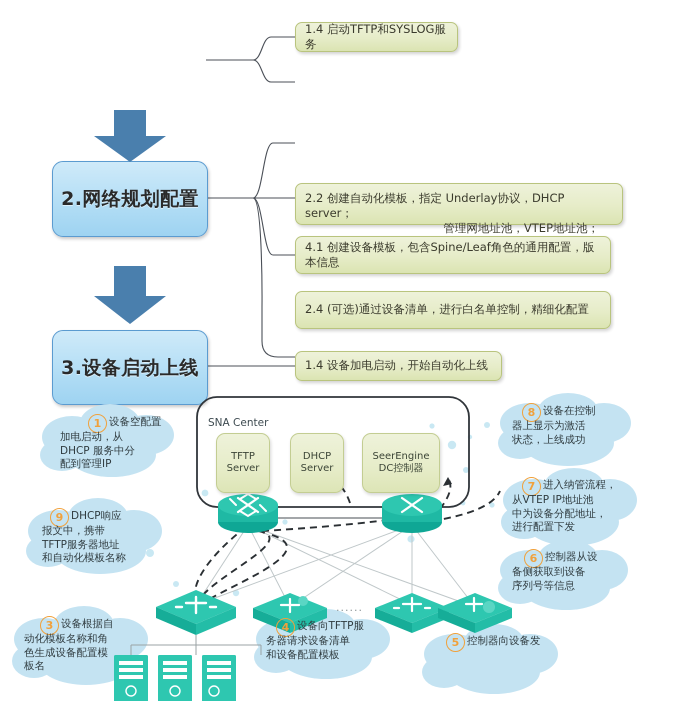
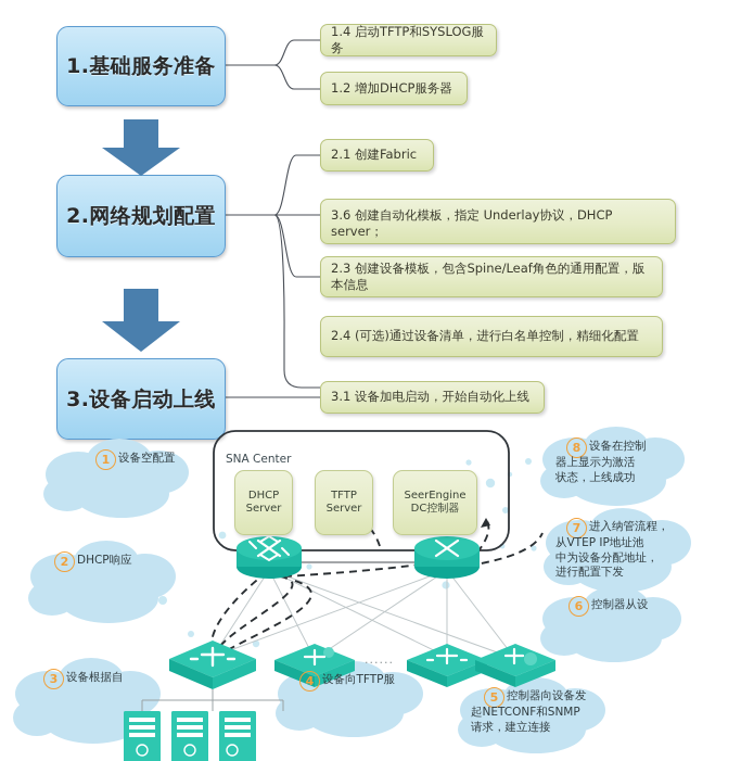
+ 1.基础服务准备
  2.网络规划配置
  3.设备启动上线
  1.4 启动TFTP和SYSLOG服务
+ 1.2 增加DHCP服务器
+ 2.1 创建Fabric
- 2.2 创建自动化模板，指定 Underlay协议，DHCP server；
+ 3.6 创建自动化模板，指定 Underlay协议，DHCP server；
- 管理网地址池，VTEP地址池；
- 4.1 创建设备模板，包含Spine/Leaf角色的通用配置，版本信息
+ 2.3 创建设备模板，包含Spine/Leaf角色的通用配置，版本信息
  2.4 (可选)通过设备清单，进行白名单控制，精细化配置
- 1.4 设备加电启动，开始自动化上线
+ 3.1 设备加电启动，开始自动化上线
  SNA Center
- TFTP
+ DHCP
  Server
- DHCP
+ TFTP
  Server
  SeerEngine
  DC控制器
  ······
  1
  设备空配置
- 加电启动，从
- DHCP 服务中分
- 配到管理IP
- 9
+ 2
  DHCP响应
- 报文中，携带
- TFTP服务器地址
- 和自动化模板名称
  3
  设备根据自
- 动化模板名称和角
- 色生成设备配置模
- 板名
  4
  设备向TFTP服
- 务器请求设备清单
- 和设备配置模板
  5
  控制器向设备发
+ 起NETCONF和SNMP
+ 请求，建立连接
  6
  控制器从设
- 备侧获取到设备
- 序列号等信息
  7
  进入纳管流程，
  从VTEP IP地址池
  中为设备分配地址，
  进行配置下发
  8
  设备在控制
  器上显示为激活
  状态，上线成功
